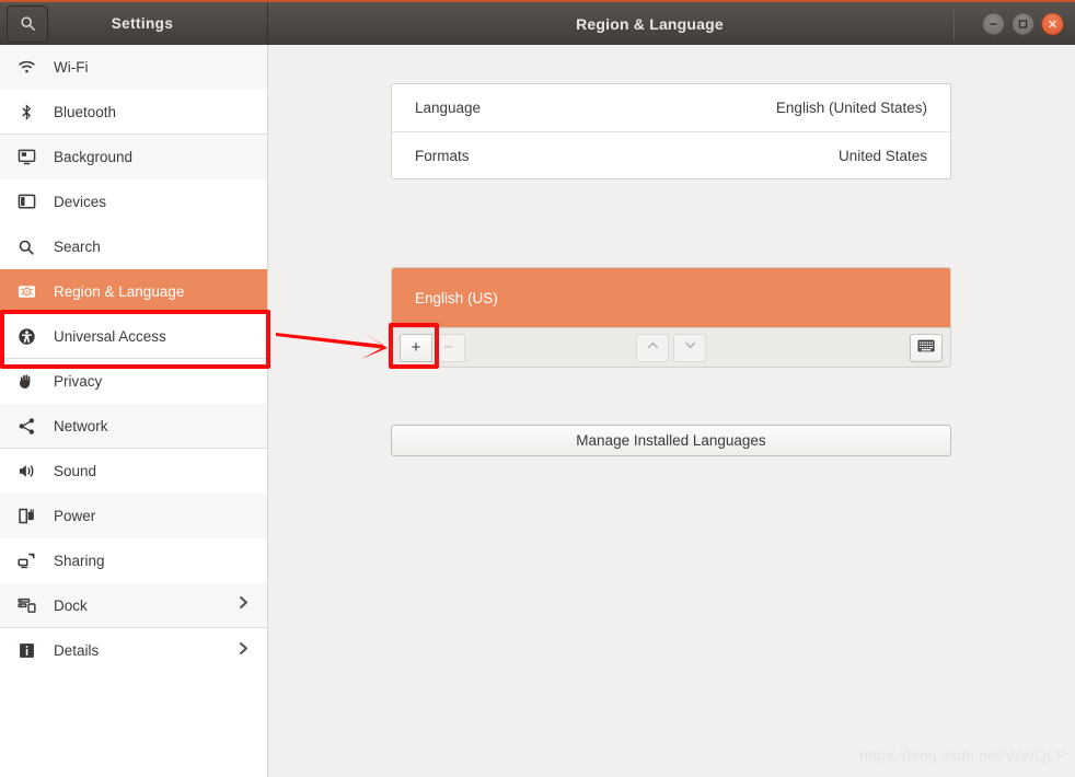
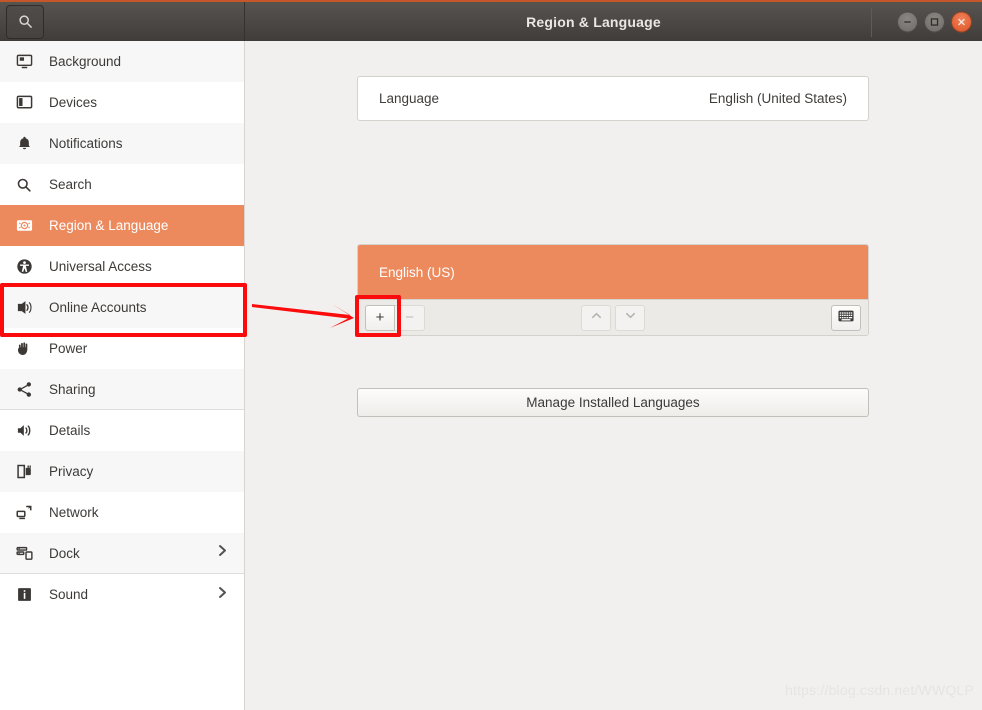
- Settings
  Region & Language
- Wi-Fi
- Bluetooth
  Background
  Devices
+ Notifications
  Search
  Region & Language
  Universal Access
+ Online Accounts
- Privacy
+ Power
- Network
+ Sharing
- Sound
+ Details
- Power
+ Privacy
- Sharing
+ Network
  Dock
- Details
+ Sound
  Language
  English (United States)
- Formats
- United States
  English (US)
  +
  −
  Manage Installed Languages
